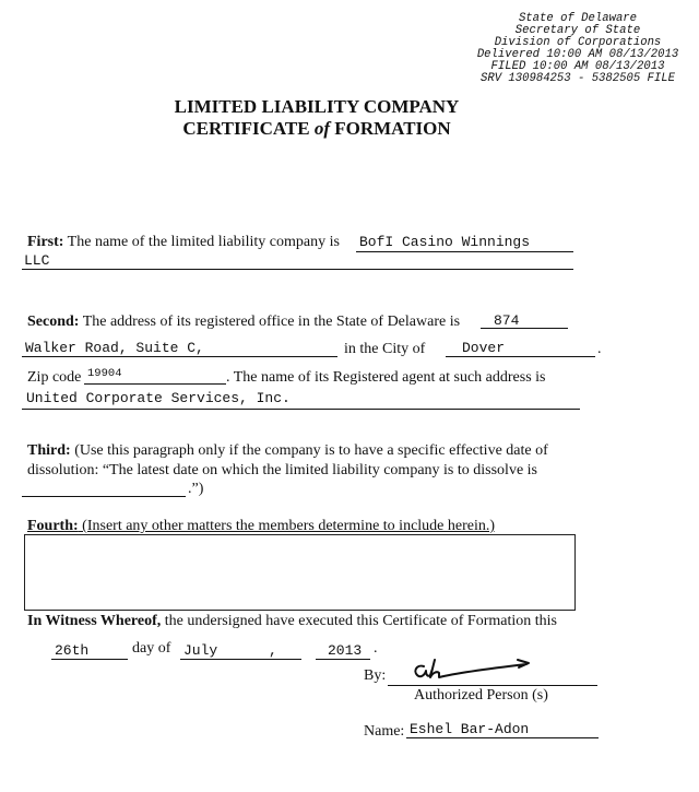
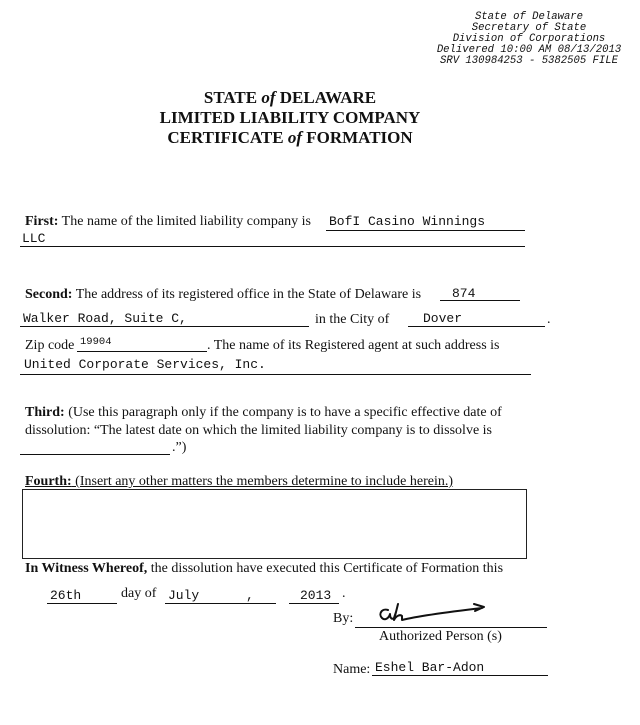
  State of Delaware
  Secretary of State
  Division of Corporations
  Delivered 10:00 AM 08/13/2013
- FILED 10:00 AM 08/13/2013
  SRV 130984253 - 5382505 FILE
+ STATE of DELAWARE
  LIMITED LIABILITY COMPANY
  CERTIFICATE of FORMATION
  First: The name of the limited liability company is
  BofI Casino Winnings
  LLC
  Second: The address of its registered office in the State of Delaware is
  874
  Walker Road, Suite C,
  in the City of
  Dover
  .
  Zip code
  19904
  . The name of its Registered agent at such address is
  United Corporate Services, Inc.
  Third: (Use this paragraph only if the company is to have a specific effective date of
  dissolution: “The latest date on which the limited liability company is to dissolve is
  .”)
  Fourth: (Insert any other matters the members determine to include herein.)
- In Witness Whereof, the undersigned have executed this Certificate of Formation this
+ In Witness Whereof, the dissolution have executed this Certificate of Formation this
  26th
  day of
  July
  ,
  2013
  .
  By:
  Authorized Person (s)
  Name:
  Eshel Bar-Adon
